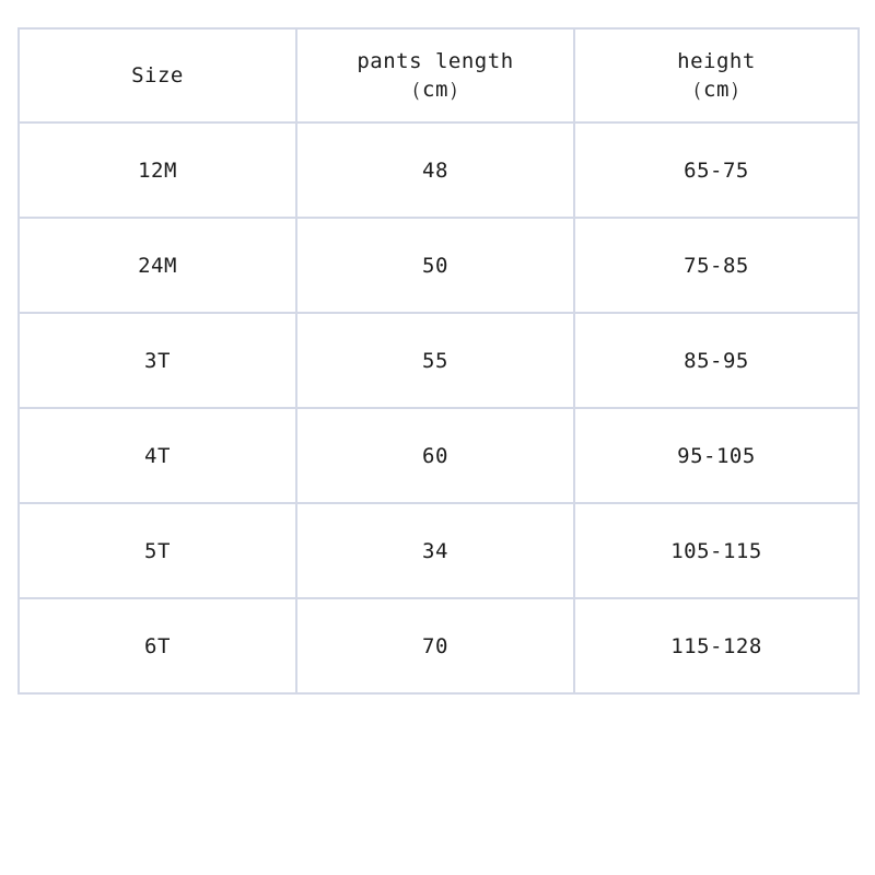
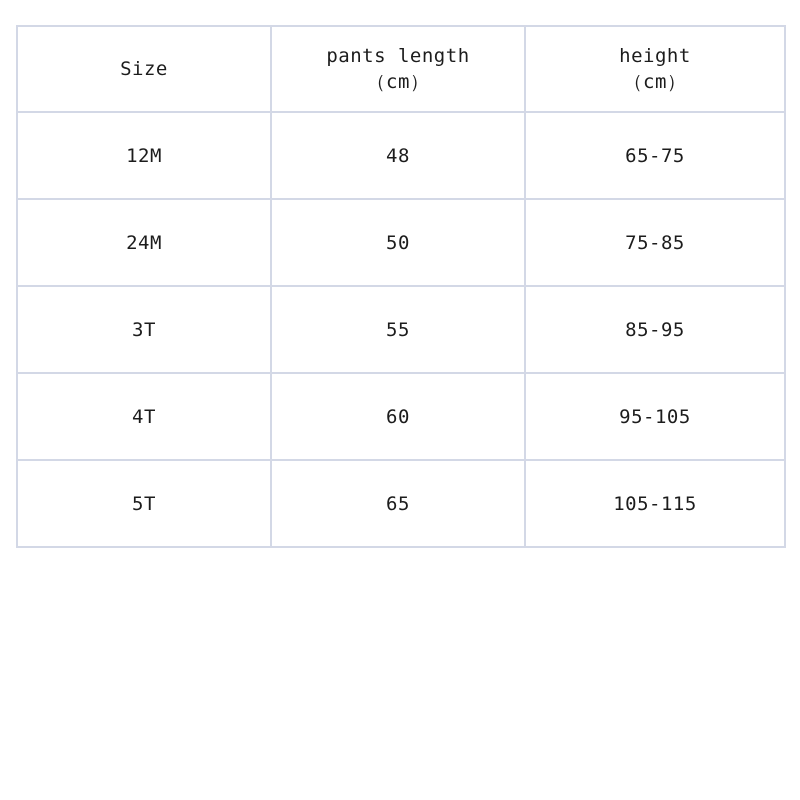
  Size	pants length （cm）	height （cm）
  12M	48	65-75
  24M	50	75-85
  3T	55	85-95
  4T	60	95-105
- 5T	34	105-115
+ 5T	65	105-115
- 6T	70	115-128
